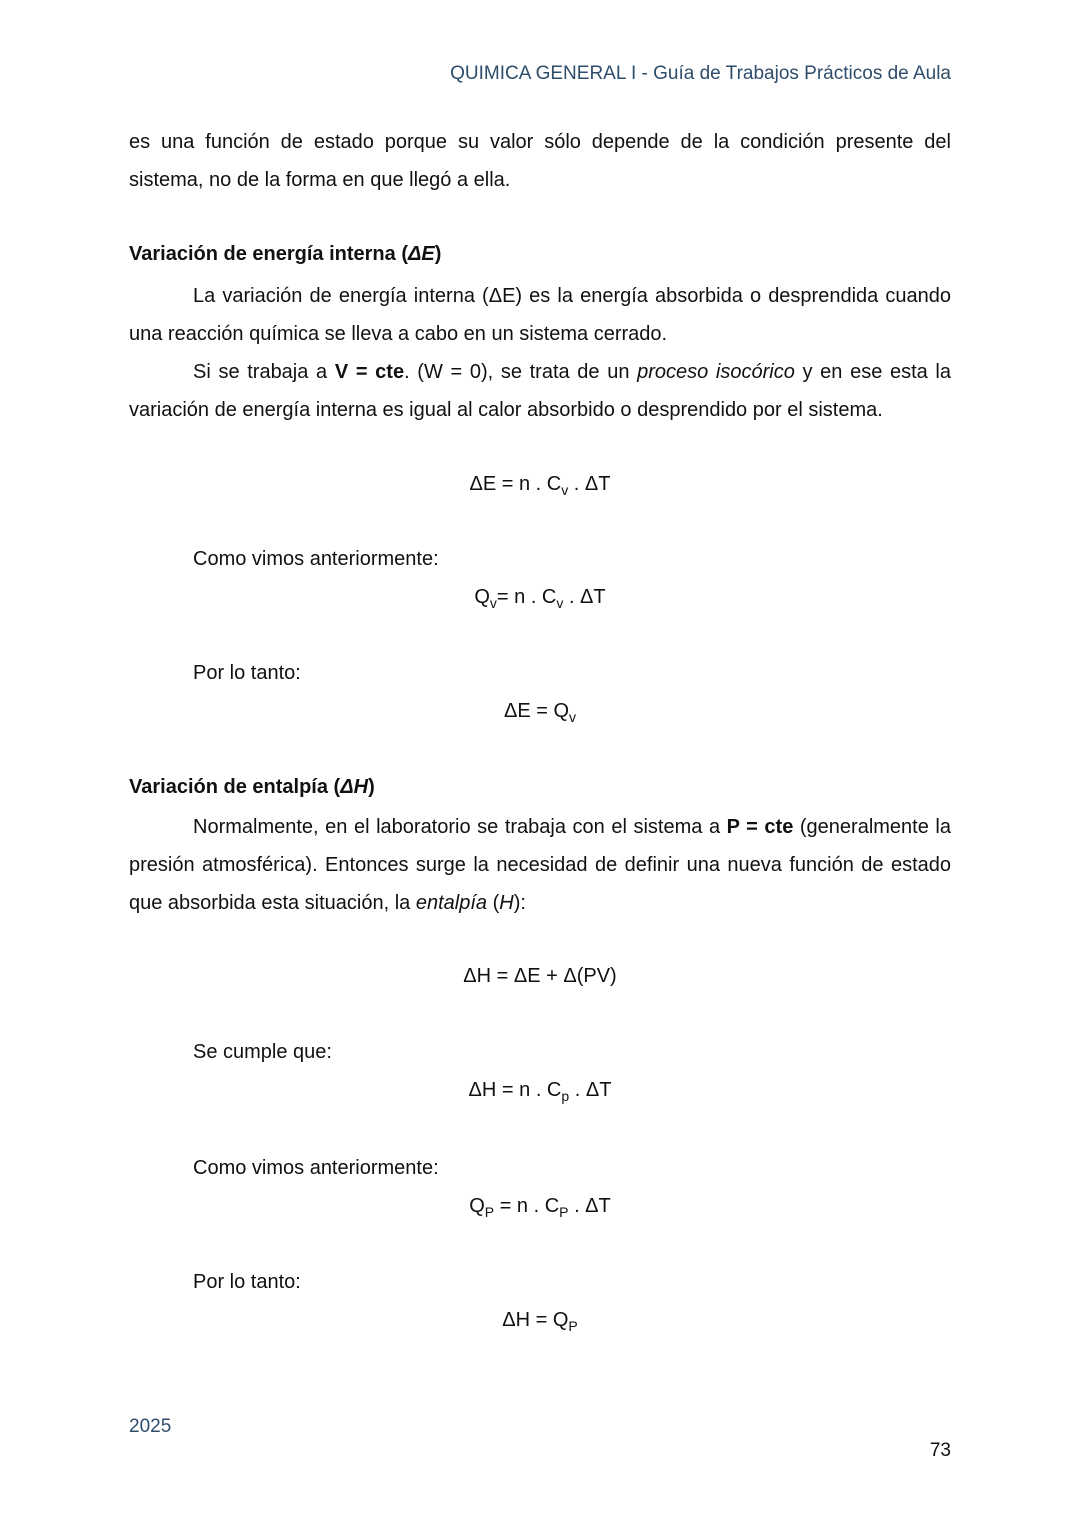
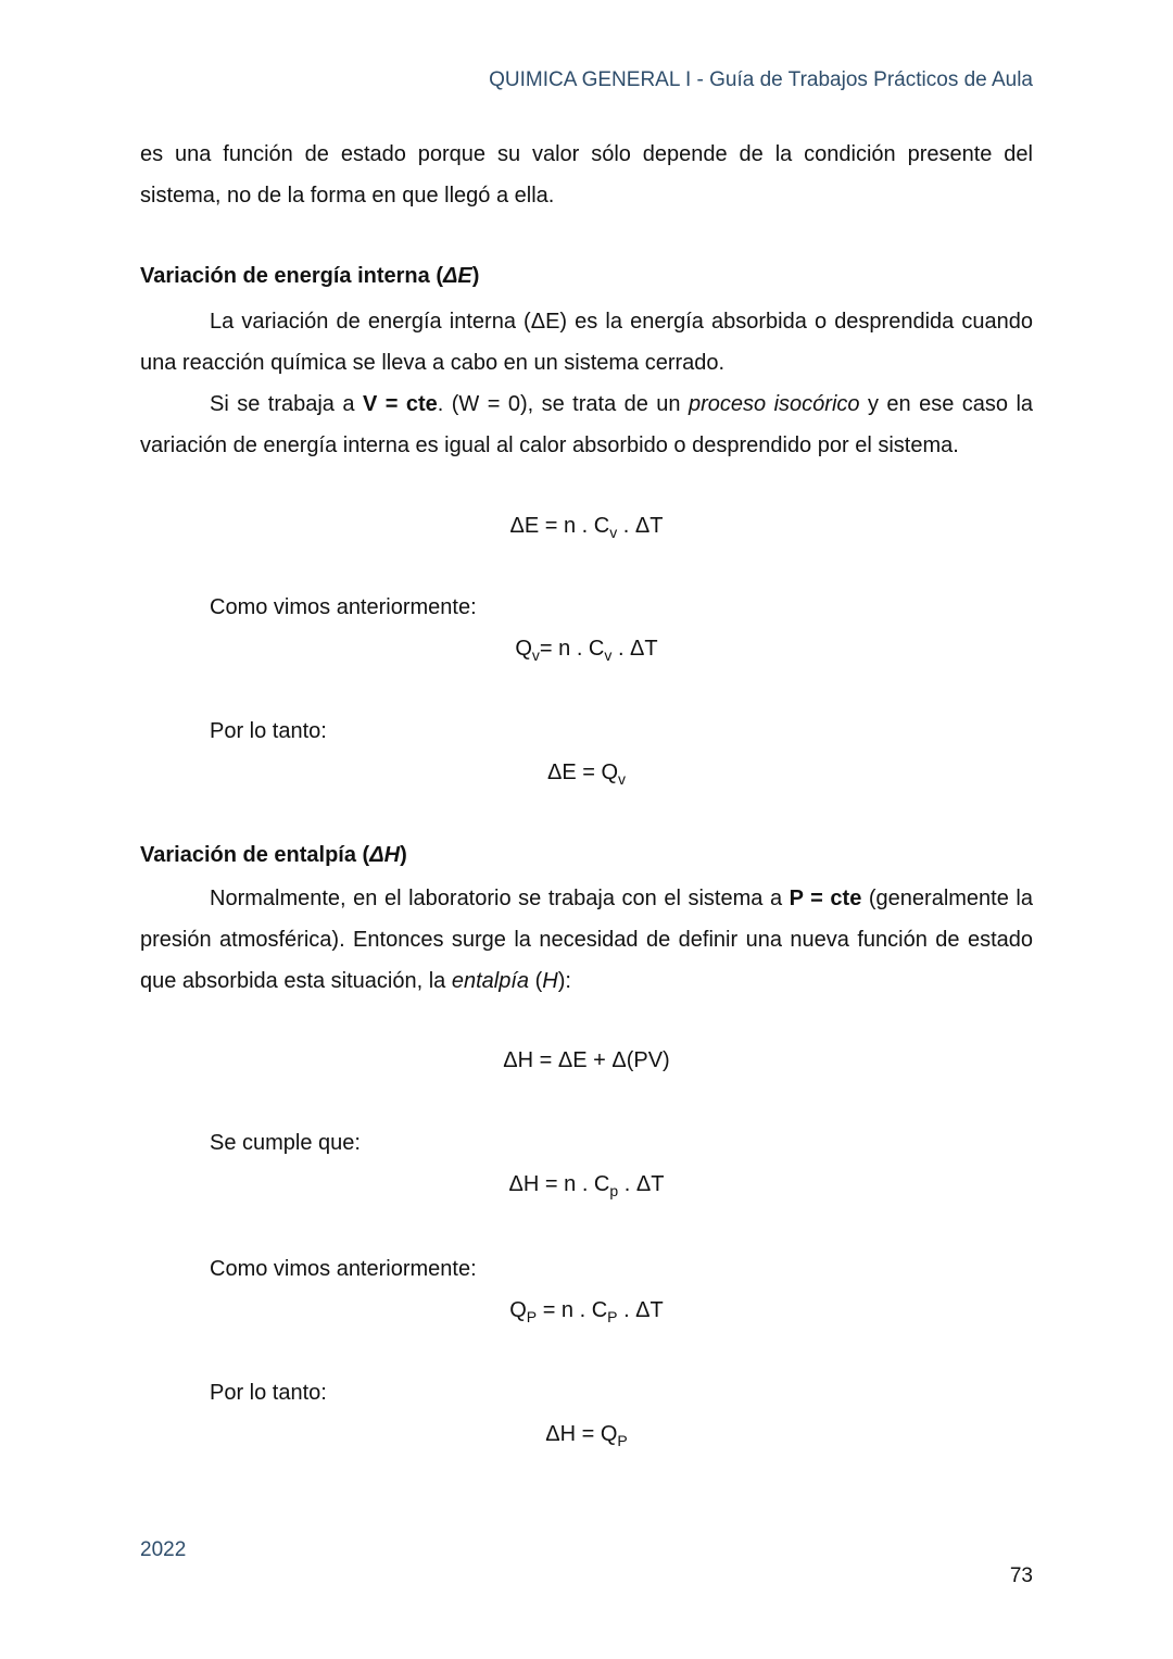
  QUIMICA GENERAL I - Guía de Trabajos Prácticos de Aula
  es una función de estado porque su valor sólo depende de la condición presente del sistema, no de la forma en que llegó a ella.
  Variación de energía interna (ΔE)
  La variación de energía interna (ΔE) es la energía absorbida o desprendida cuando una reacción química se lleva a cabo en un sistema cerrado.
- Si se trabaja a V = cte. (W = 0), se trata de un proceso isocórico y en ese esta la variación de energía interna es igual al calor absorbido o desprendido por el sistema.
+ Si se trabaja a V = cte. (W = 0), se trata de un proceso isocórico y en ese caso la variación de energía interna es igual al calor absorbido o desprendido por el sistema.
  ΔE = n . Cv . ΔT
  Como vimos anteriormente:
  Qv= n . Cv . ΔT
  Por lo tanto:
  ΔE = Qv
  Variación de entalpía (ΔH)
  Normalmente, en el laboratorio se trabaja con el sistema a P = cte (generalmente la presión atmosférica). Entonces surge la necesidad de definir una nueva función de estado que absorbida esta situación, la entalpía (H):
  ΔH = ΔE + Δ(PV)
  Se cumple que:
  ΔH = n . Cp . ΔT
  Como vimos anteriormente:
  QP = n . CP . ΔT
  Por lo tanto:
  ΔH = QP
- 2025
+ 2022
  73
